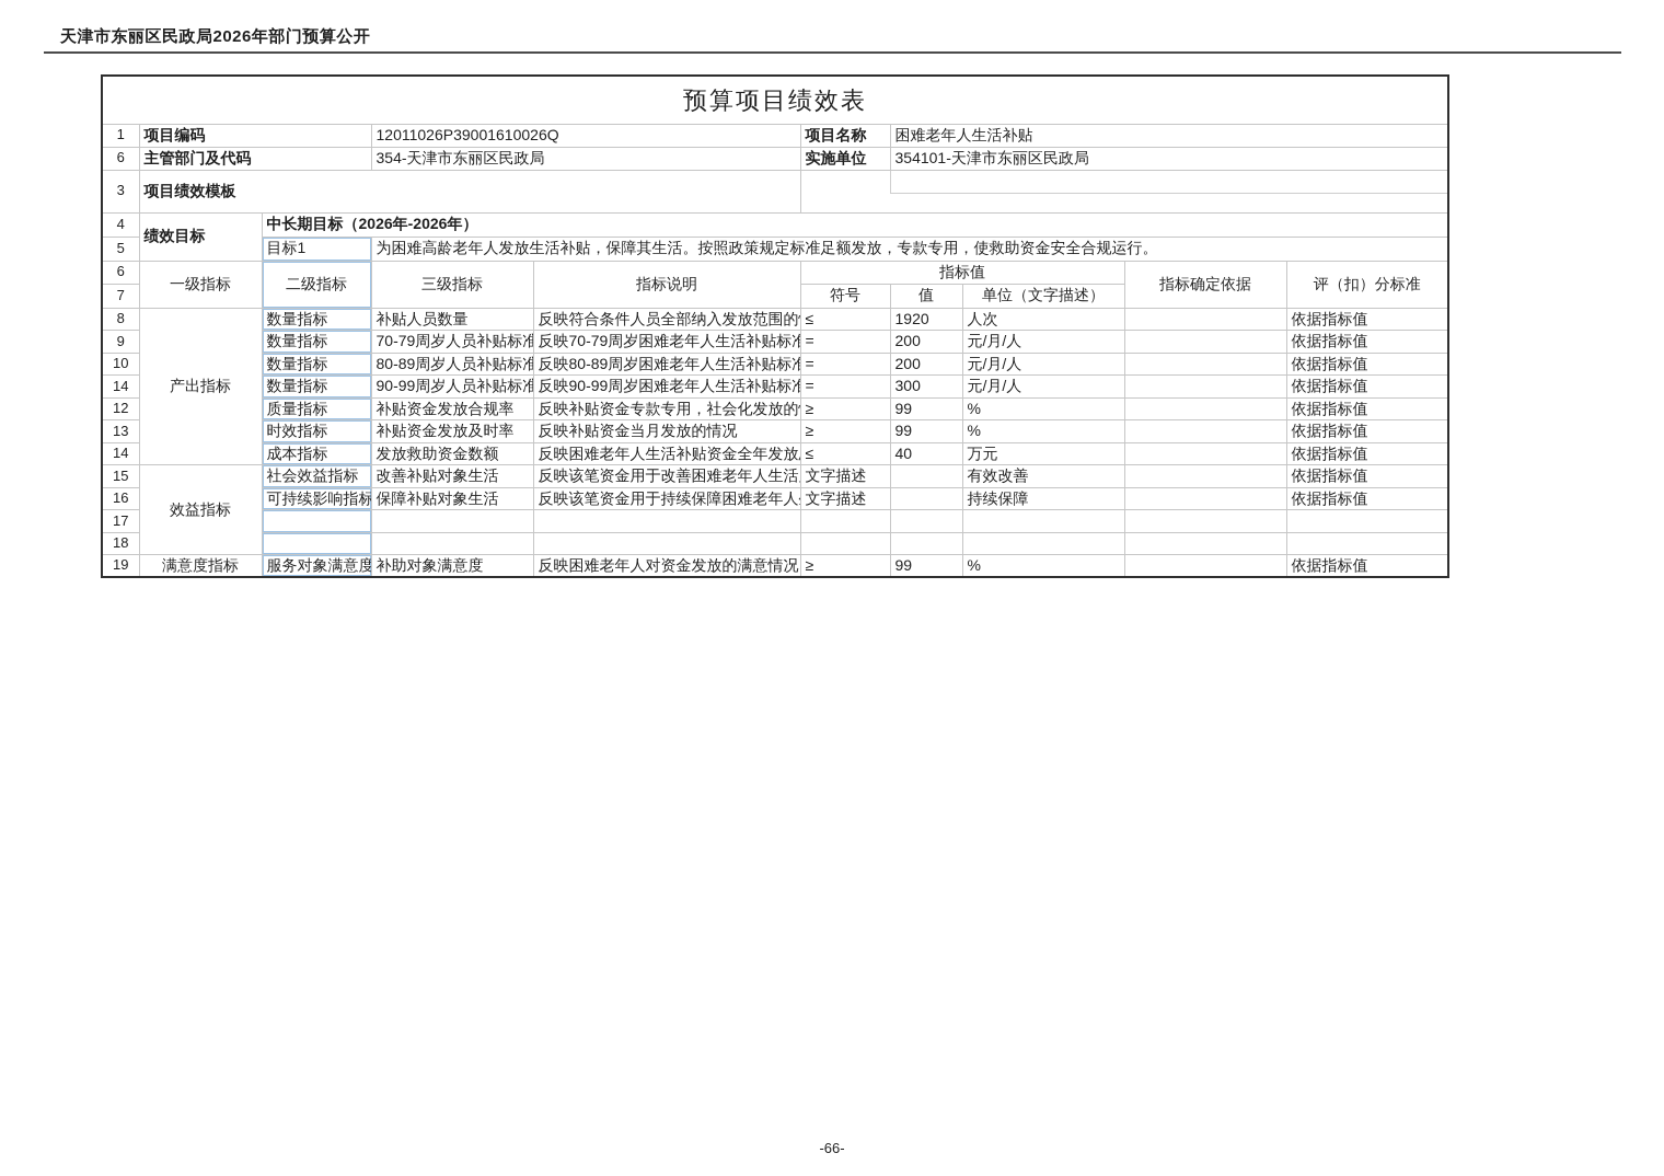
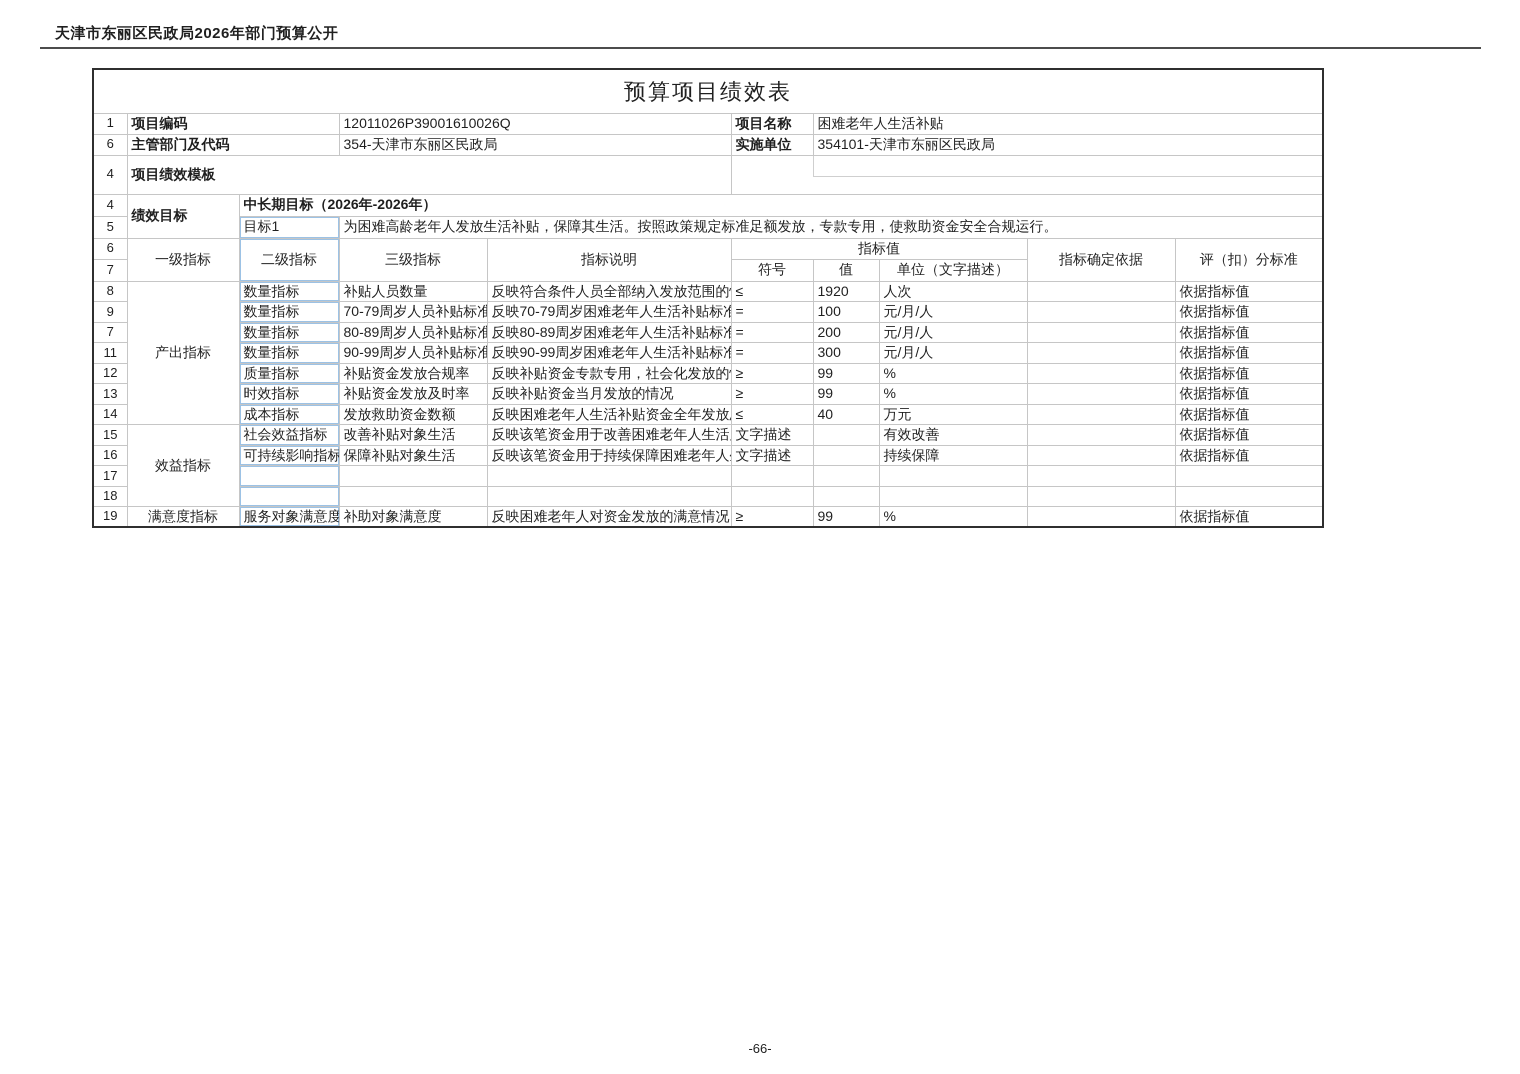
  天津市东丽区民政局2026年部门预算公开
  预算项目绩效表
  1	项目编码	12011026P39001610026Q	项目名称	困难老年人生活补贴
  6	主管部门及代码	354-天津市东丽区民政局	实施单位	354101-天津市东丽区民政局
- 3	项目绩效模板
+ 4	项目绩效模板
  4	绩效目标	中长期目标（2026年-2026年）
  5	目标1	为困难高龄老年人发放生活补贴，保障其生活。按照政策规定标准足额发放，专款专用，使救助资金安全合规运行。
  6	一级指标	二级指标	三级指标	指标说明	指标值	指标确定依据	评（扣）分标准
  7	符号	值	单位（文字描述）
  8	产出指标	数量指标	补贴人员数量	反映符合条件人员全部纳入发放范围的	≤	1920	人次		依据指标值
- 9	数量指标	70-79周岁人员补贴标准	反映70-79周岁困难老年人生活补贴标准	=	200	元/月/人		依据指标值
+ 9	数量指标	70-79周岁人员补贴标准	反映70-79周岁困难老年人生活补贴标准	=	100	元/月/人		依据指标值
- 10	数量指标	80-89周岁人员补贴标准	反映80-89周岁困难老年人生活补贴标准	=	200	元/月/人		依据指标值
+ 7	数量指标	80-89周岁人员补贴标准	反映80-89周岁困难老年人生活补贴标准	=	200	元/月/人		依据指标值
- 14	数量指标	90-99周岁人员补贴标准	反映90-99周岁困难老年人生活补贴标准	=	300	元/月/人		依据指标值
+ 11	数量指标	90-99周岁人员补贴标准	反映90-99周岁困难老年人生活补贴标准	=	300	元/月/人		依据指标值
  12	质量指标	补贴资金发放合规率	反映补贴资金专款专用，社会化发放的	≥	99	%		依据指标值
  13	时效指标	补贴资金发放及时率	反映补贴资金当月发放的情况	≥	99	%		依据指标值
  14	成本指标	发放救助资金数额	反映困难老年人生活补贴资金全年发放	≤	40	万元		依据指标值
  15	效益指标	社会效益指标	改善补贴对象生活	反映该笔资金用于改善困难老年人生活	文字描述		有效改善		依据指标值
  16	可持续影响指标	保障补贴对象生活	反映该笔资金用于持续保障困难老年人	文字描述		持续保障		依据指标值
  17
  18
  19	满意度指标	服务对象满意度	补助对象满意度	反映困难老年人对资金发放的满意情况	≥	99	%		依据指标值
  -66-
